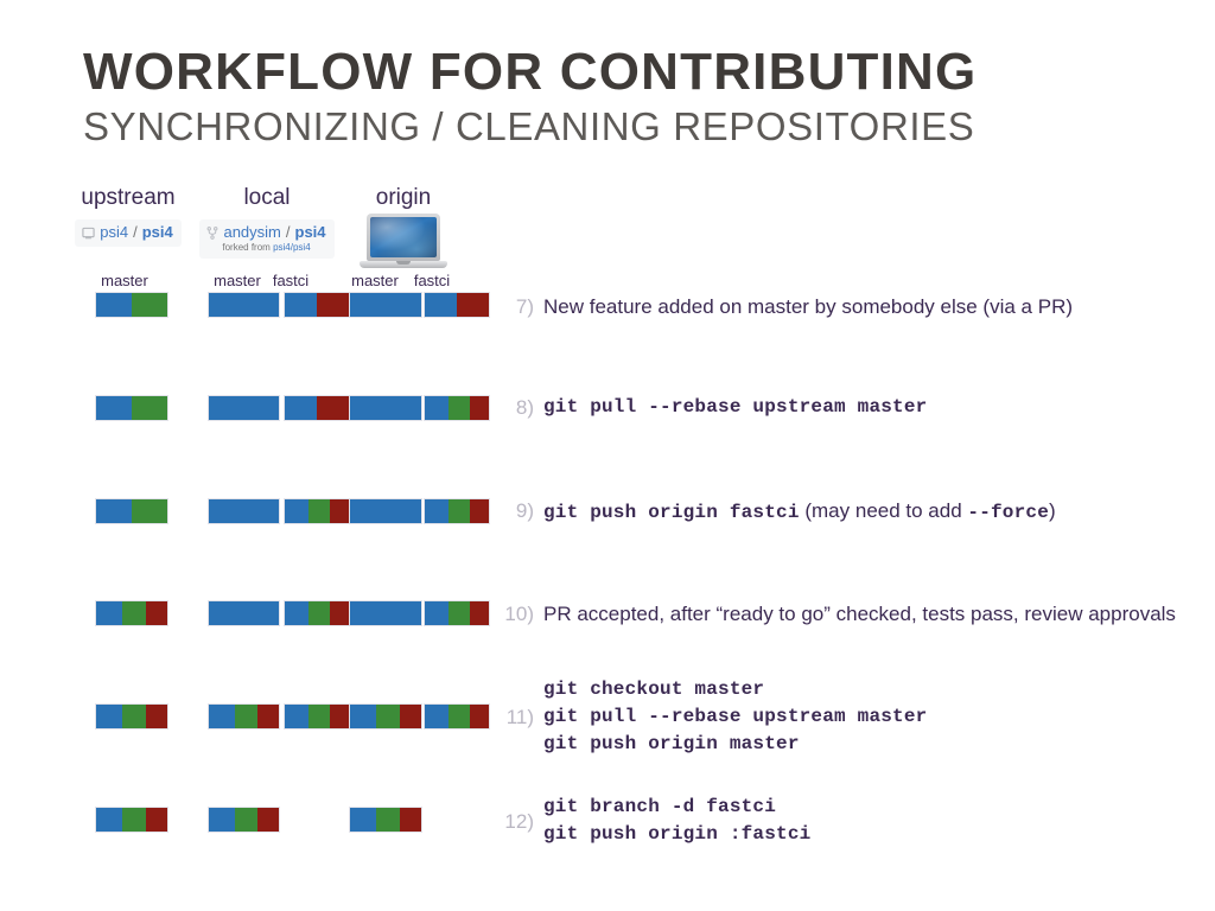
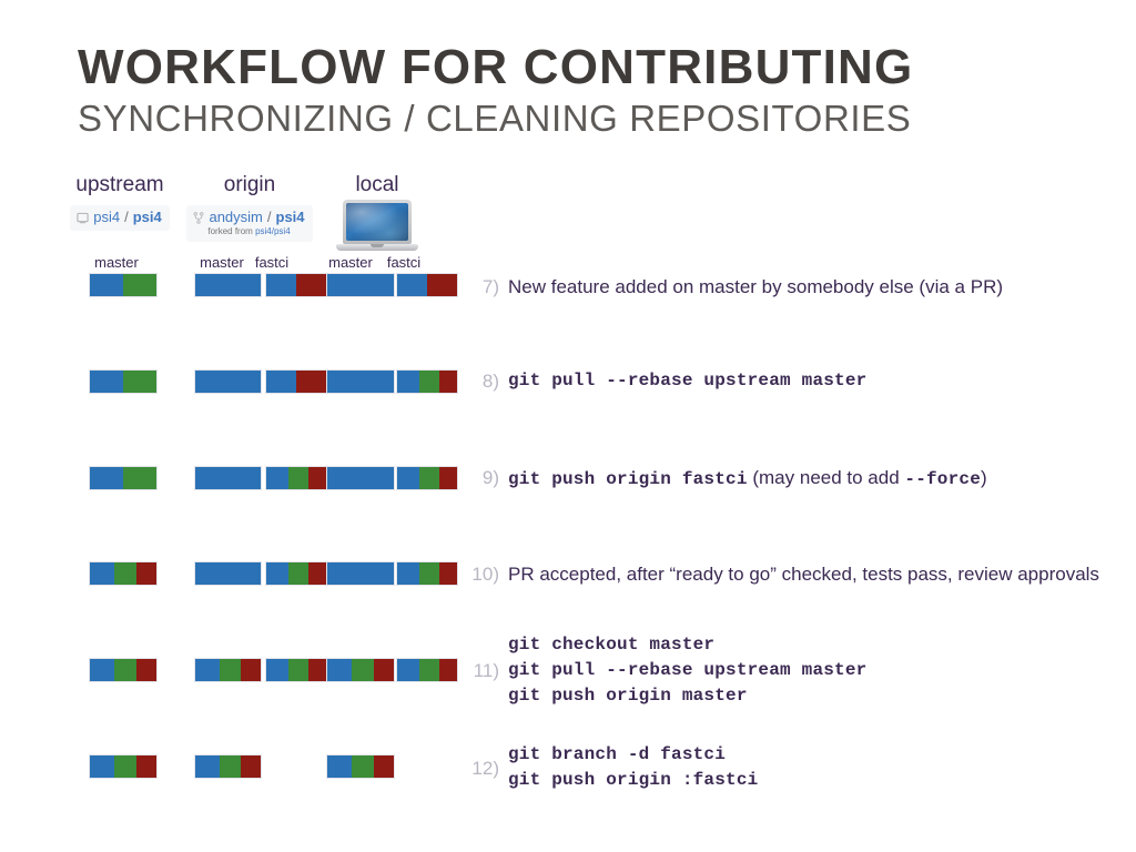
  WORKFLOW FOR CONTRIBUTING
  SYNCHRONIZING / CLEANING REPOSITORIES
  upstream
  psi4
  /
  psi4
- local
+ origin
  andysim
  /
  psi4
  forked from psi4/psi4
- origin
+ local
  master
  master
  fastci
  master
  fastci
  7)
  New feature added on master by somebody else (via a PR)
  8)
  git pull --rebase upstream master
  9)
  git push origin fastci (may need to add --force)
  10)
  PR accepted, after “ready to go” checked, tests pass, review approvals
  11)
  git checkout master
  git pull --rebase upstream master
  git push origin master
  12)
  git branch -d fastci
  git push origin :fastci
